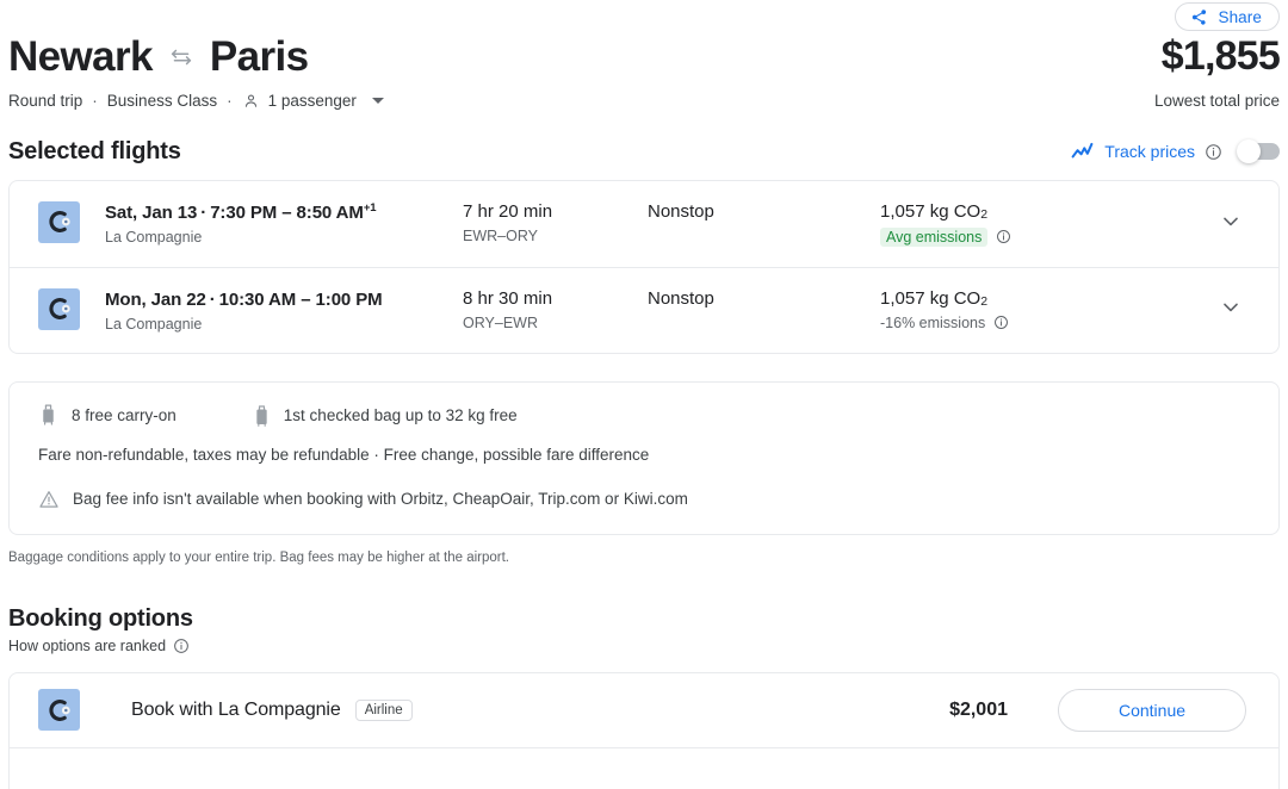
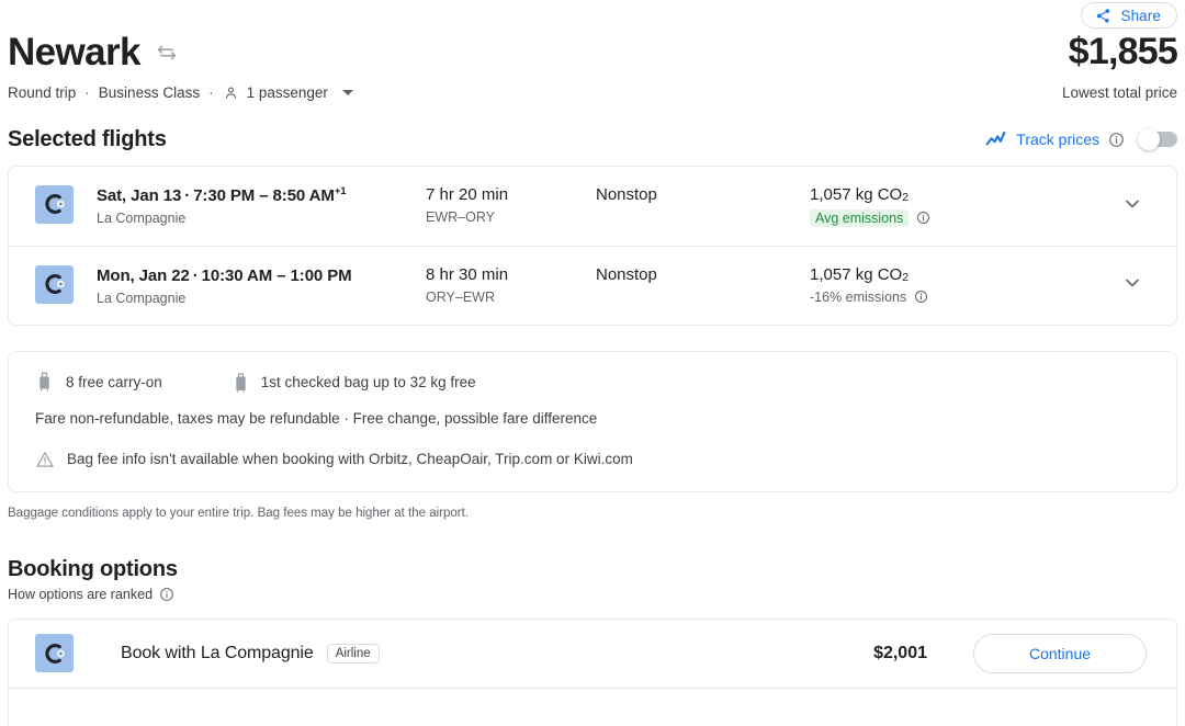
  Share
  Newark
- Paris
  Round trip
  ·
  Business Class
  ·
  1 passenger
  $1,855
  Lowest total price
  Selected flights
  Track prices
  Sat, Jan 13 · 7:30 PM – 8:50 AM+1
  La Compagnie
  7 hr 20 min
  EWR–ORY
  Nonstop
  1,057 kg CO2
  Avg emissions
  Mon, Jan 22 · 10:30 AM – 1:00 PM
  La Compagnie
  8 hr 30 min
  ORY–EWR
  Nonstop
  1,057 kg CO2
  -16% emissions
  8 free carry-on
  1st checked bag up to 32 kg free
  Fare non-refundable, taxes may be refundable · Free change, possible fare difference
  Bag fee info isn't available when booking with Orbitz, CheapOair, Trip.com or Kiwi.com
  Baggage conditions apply to your entire trip. Bag fees may be higher at the airport.
  Booking options
  How options are ranked
  Book with La Compagnie
  Airline
  $2,001
  Continue
